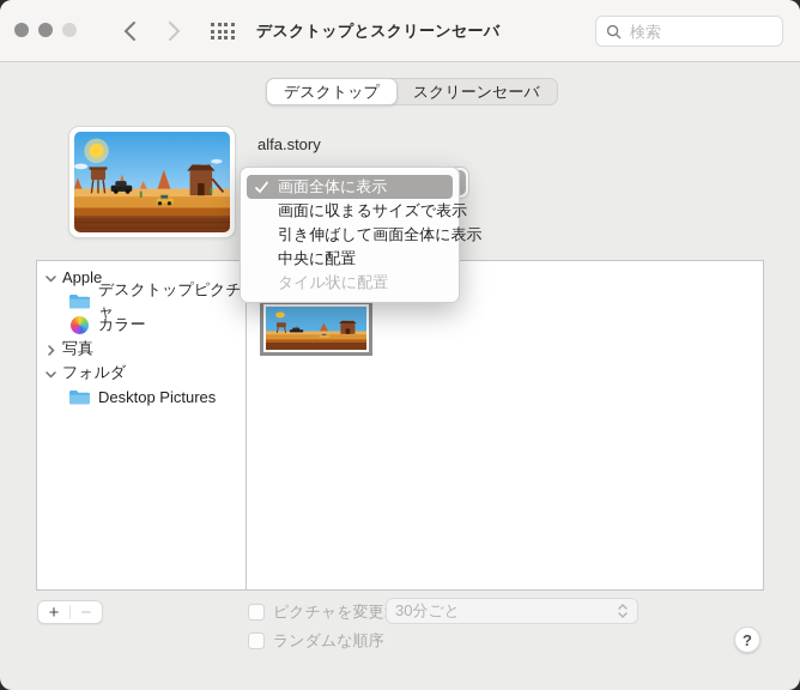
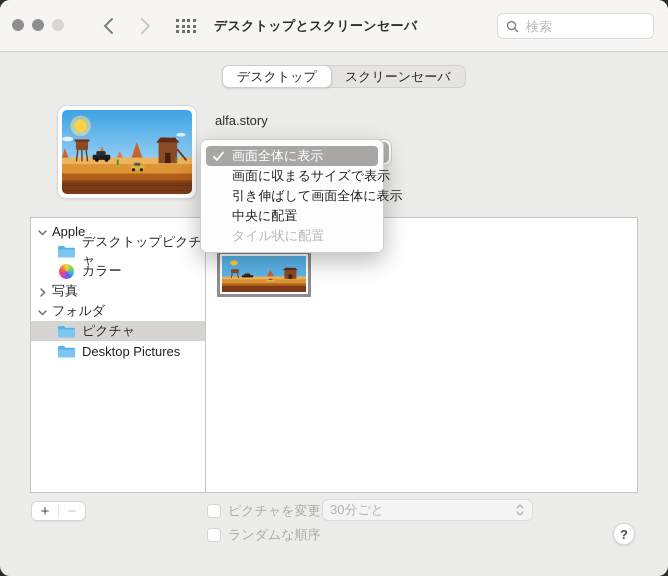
  デスクトップとスクリーンセーバ
  検索
  デスクトップ
  スクリーンセーバ
  alfa.story
  画面全体に表示
  画面に収まるサイズで表示
  引き伸ばして画面全体に表示
  中央に配置
  タイル状に配置
  Apple
  デスクトップピクチャ
  カラー
  写真
  フォルダ
+ ピクチャ
  Desktop Pictures
  +
  −
  ピクチャを変更:
  30分ごと
  ランダムな順序
  ?
